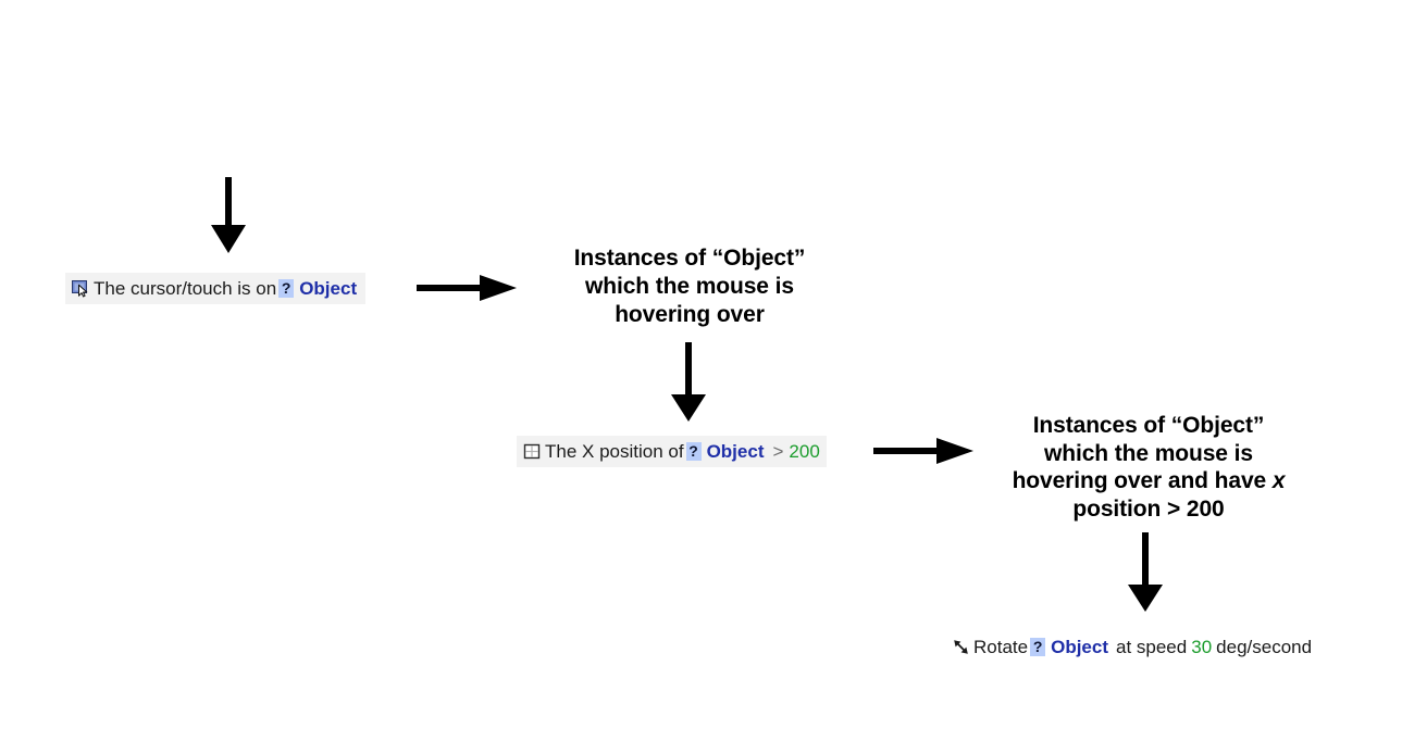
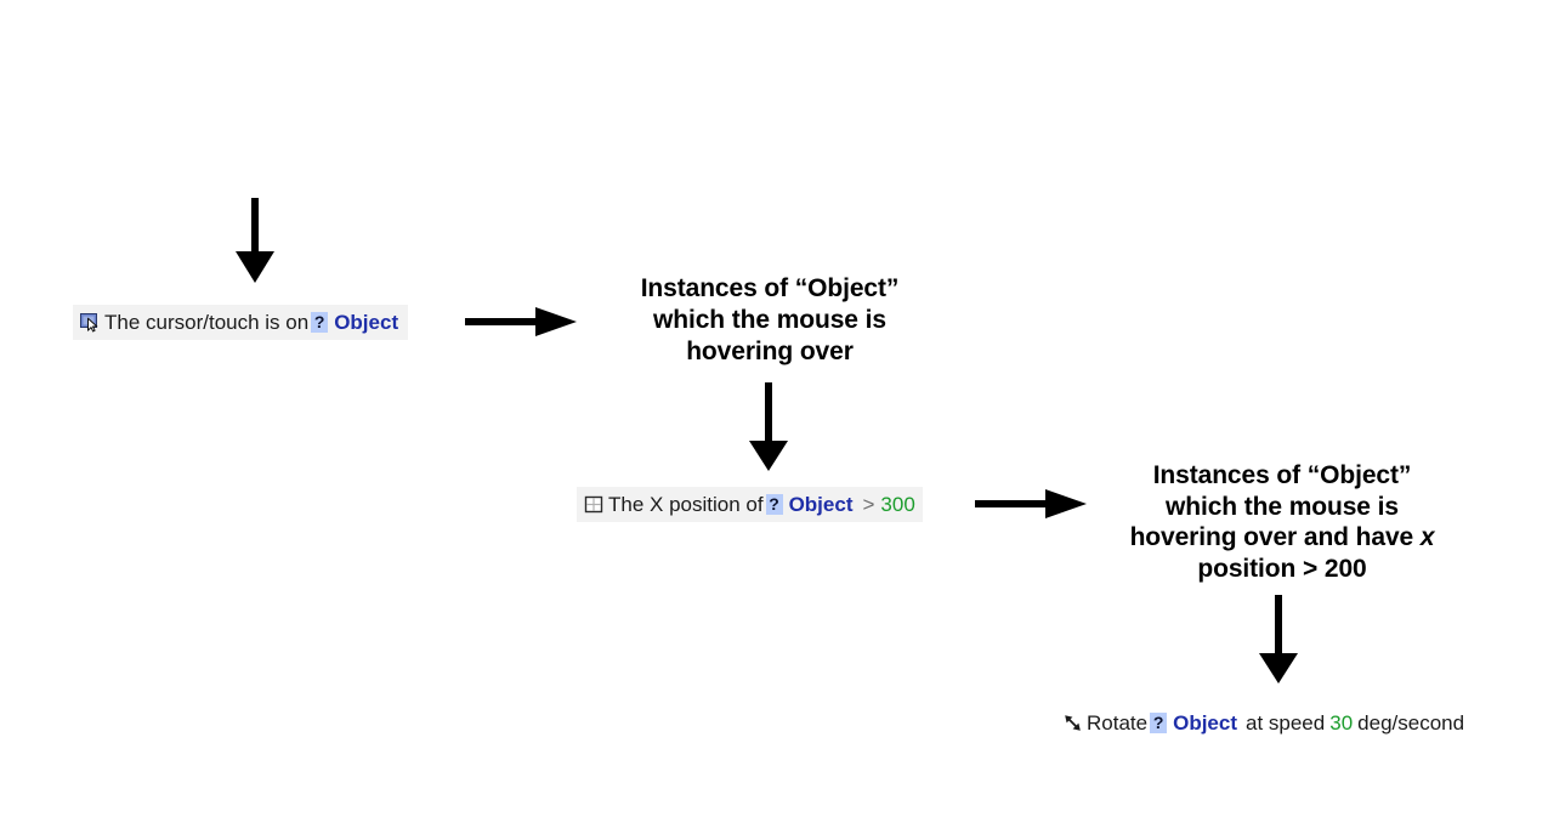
  The cursor/touch is on
  ?
  Object
  Instances of “Object”
  which the mouse is
  hovering over
  The X position of
  ?
  Object
  >
- 200
+ 300
  Instances of “Object”
  which the mouse is
  hovering over and have x
  position > 200
  Rotate
  ?
  Object
  at speed
  30
  deg/second
